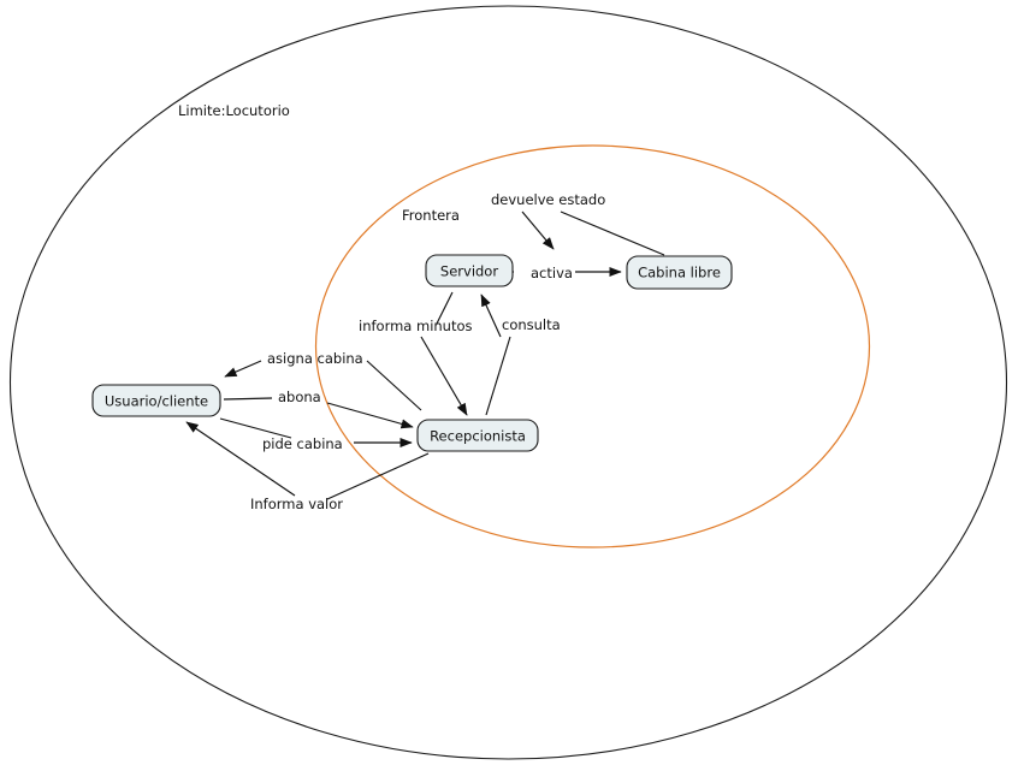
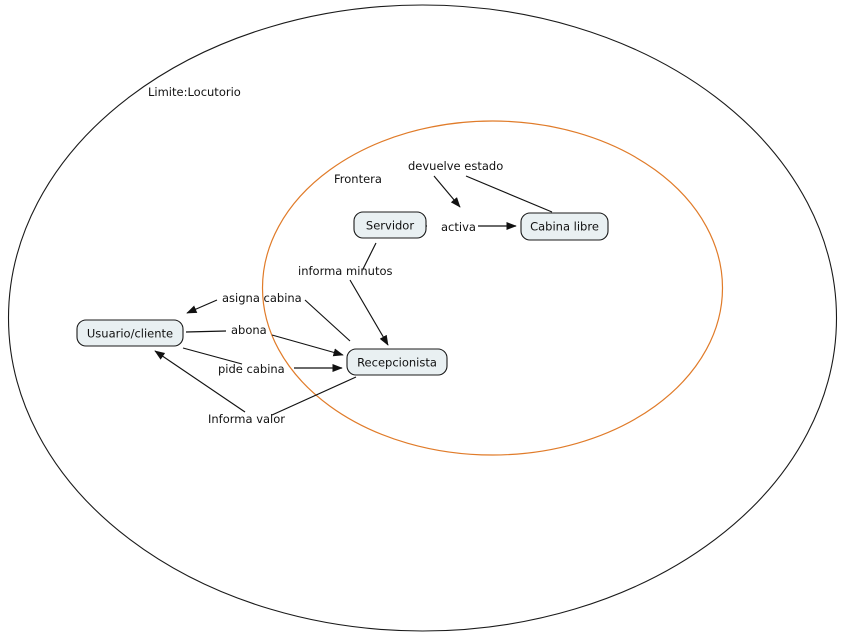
  Limite:Locutorio
  Frontera
  devuelve estado
  activa
- consulta
  informa minutos
  asigna cabina
  abona
  pide cabina
  Informa valor
  Servidor
  Cabina libre
  Usuario/cliente
  Recepcionista
